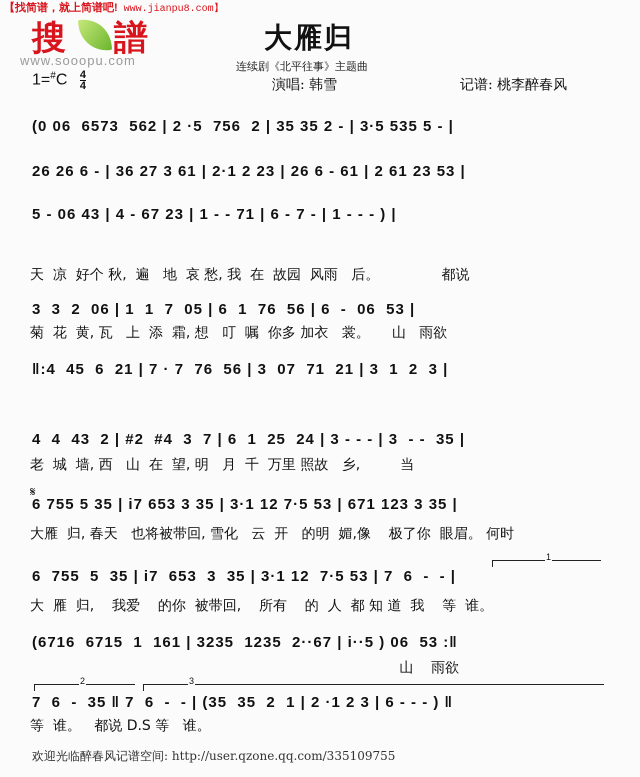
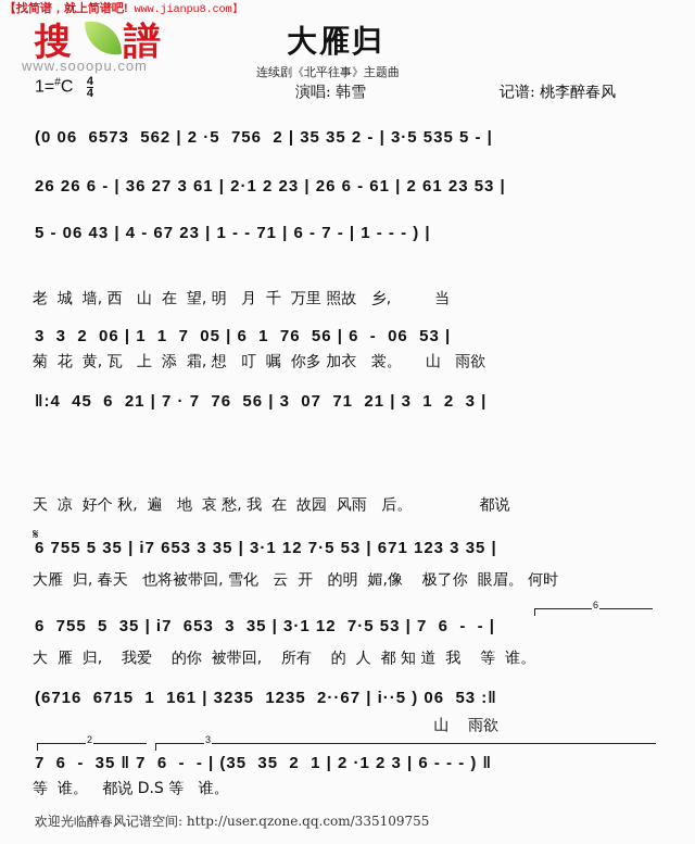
  【找简谱，就上简谱吧! www.jianpu8.com】
  搜
  譜
  www.sooopu.com
  1=#C
  4
  4
  大雁归
  连续剧《北平往事》主题曲
  演唱: 韩雪
  记谱: 桃李醉春风
  (0 06 6573 562 | 2 ·5 756 2 | 35 35 2 - | 3·5 535 5 - |
  26 26 6 - | 36 27 3 61 | 2·1 2 23 | 26 6 - 61 | 2 61 23 53 |
  5 - 06 43 | 4 - 67 23 | 1 - - 71 | 6 - 7 - | 1 - - - ) |
- 天 凉 好个 秋, 遍 地 哀 愁, 我 在 故园 风雨 后。 都说
+ 老 城 墙, 西 山 在 望, 明 月 千 万里 照故 乡, 当
  3 3 2 06 | 1 1 7 05 | 6 1 76 56 | 6 - 06 53 |
  菊 花 黄, 瓦 上 添 霜, 想 叮 嘱 你多 加衣 裳。 山 雨欲
  ‖:4 45 6 21 | 7 · 7 76 56 | 3 07 71 21 | 3 1 2 3 |
- 4 4 43 2 | #2 #4 3 7 | 6 1 25 24 | 3 - - - | 3 - - 35 |
- 老 城 墙, 西 山 在 望, 明 月 千 万里 照故 乡, 当
+ 天 凉 好个 秋, 遍 地 哀 愁, 我 在 故园 风雨 后。 都说
  𝄋
  6 755 5 35 | i7 653 3 35 | 3·1 12 7·5 53 | 671 123 3 35 |
  大雁 归, 春天 也将被带回, 雪化 云 开 的明 媚,像 极了你 眼眉。 何时
- 1
+ 6
  6 755 5 35 | i7 653 3 35 | 3·1 12 7·5 53 | 7 6 - - |
  大 雁 归, 我爱 的你 被带回, 所有 的 人 都 知 道 我 等 谁。
  (6716 6715 1 161 | 3235 1235 2··67 | i··5 ) 06 53 :‖
  山 雨欲
  2
  3
  7 6 - 35 ‖ 7 6 - - | (35 35 2 1 | 2 ·1 2 3 | 6 - - - ) ‖
  等 谁。 都说 D.S 等 谁。
  欢迎光临醉春风记谱空间: http://user.qzone.qq.com/335109755
